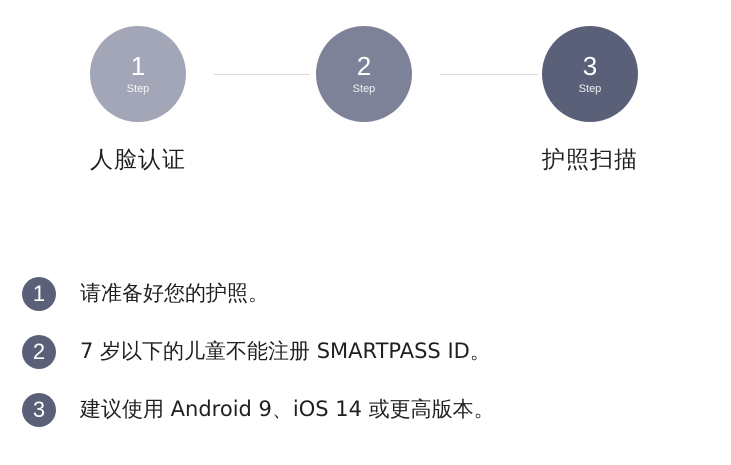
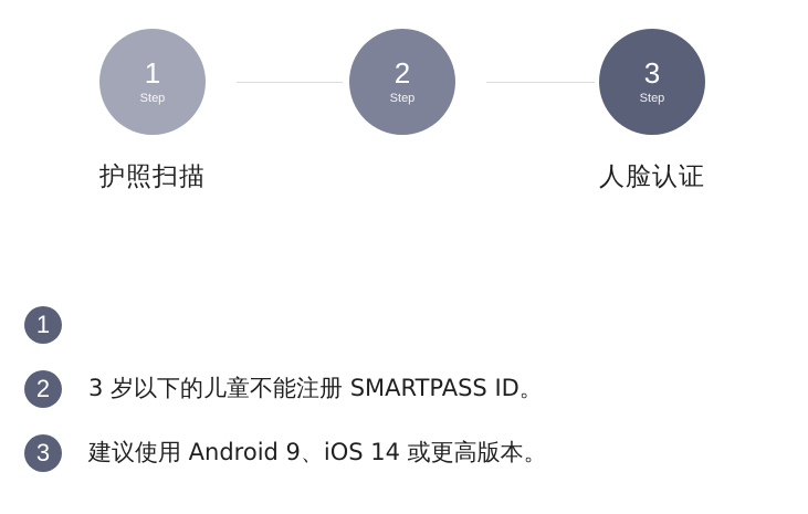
  1
  Step
- 人脸认证
+ 护照扫描
  2
  Step
  3
  Step
- 护照扫描
+ 人脸认证
  1
- 请准备好您的护照。
  2
- 7 岁以下的儿童不能注册 SMARTPASS ID。
+ 3 岁以下的儿童不能注册 SMARTPASS ID。
  3
  建议使用 Android 9、iOS 14 或更高版本。
